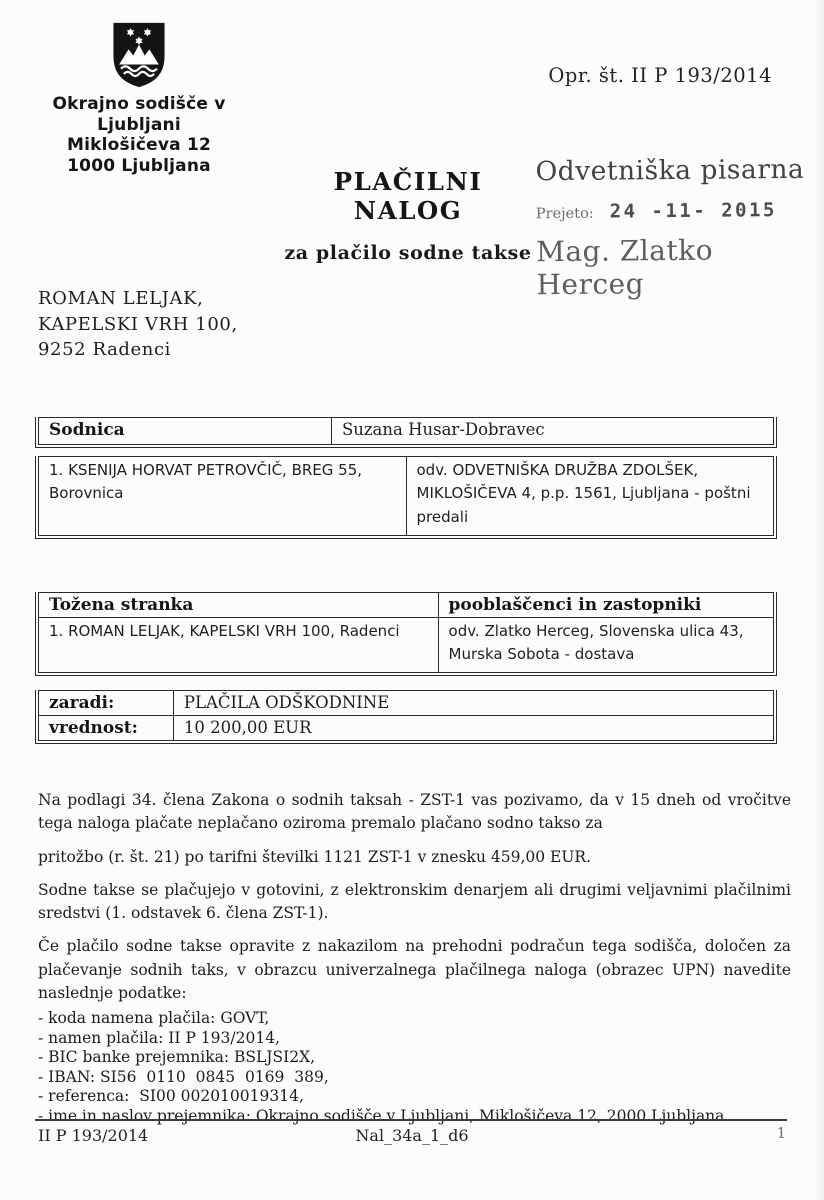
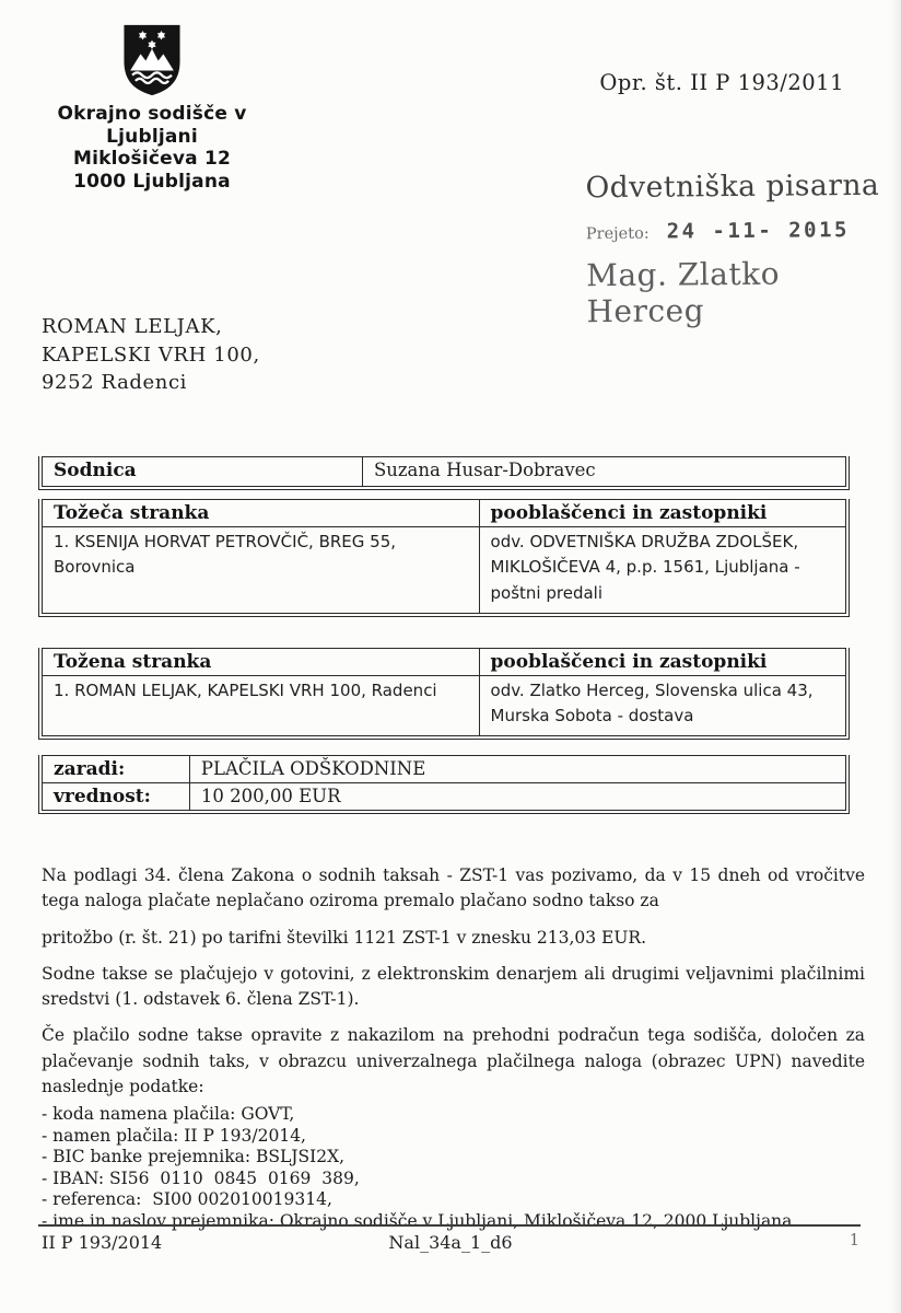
  Okrajno sodišče v Ljubljani
  Miklošičeva 12
  1000 Ljubljana
- Opr. št. II P 193/2014
+ Opr. št. II P 193/2011
- PLAČILNI NALOG
- za plačilo sodne takse
  Odvetniška pisarna
  Prejeto:
  24 -11- 2015
  Mag. Zlatko Herceg
  ROMAN LELJAK,
  KAPELSKI VRH 100,
  9252 Radenci
  Sodnica	Suzana Husar-Dobravec
+ Tožeča stranka	pooblaščenci in zastopniki
  1. KSENIJA HORVAT PETROVČIČ, BREG 55, Borovnica	odv. ODVETNIŠKA DRUŽBA ZDOLŠEK, MIKLOŠIČEVA 4, p.p. 1561, Ljubljana - poštni predali
  Tožena stranka	pooblaščenci in zastopniki
  1. ROMAN LELJAK, KAPELSKI VRH 100, Radenci	odv. Zlatko Herceg, Slovenska ulica 43, Murska Sobota - dostava
  zaradi:	PLAČILA ODŠKODNINE
  vrednost:	10 200,00 EUR
  Na podlagi 34. člena Zakona o sodnih taksah - ZST-1 vas pozivamo, da v 15 dneh od vročitve tega naloga plačate neplačano oziroma premalo plačano sodno takso za
- pritožbo (r. št. 21) po tarifni številki 1121 ZST-1 v znesku 459,00 EUR.
+ pritožbo (r. št. 21) po tarifni številki 1121 ZST-1 v znesku 213,03 EUR.
  Sodne takse se plačujejo v gotovini, z elektronskim denarjem ali drugimi veljavnimi plačilnimi sredstvi (1. odstavek 6. člena ZST-1).
  Če plačilo sodne takse opravite z nakazilom na prehodni podračun tega sodišča, določen za plačevanje sodnih taks, v obrazcu univerzalnega plačilnega naloga (obrazec UPN) navedite naslednje podatke:
  - koda namena plačila: GOVT,
  - namen plačila: II P 193/2014,
  - BIC banke prejemnika: BSLJSI2X,
  - IBAN: SI56 0110 0845 0169 389,
  - referenca: SI00 002010019314,
  - ime in naslov prejemnika: Okrajno sodišče v Ljubljani, Miklošičeva 12, 2000 Ljubljana.
  II P 193/2014
  Nal_34a_1_d6
  1
